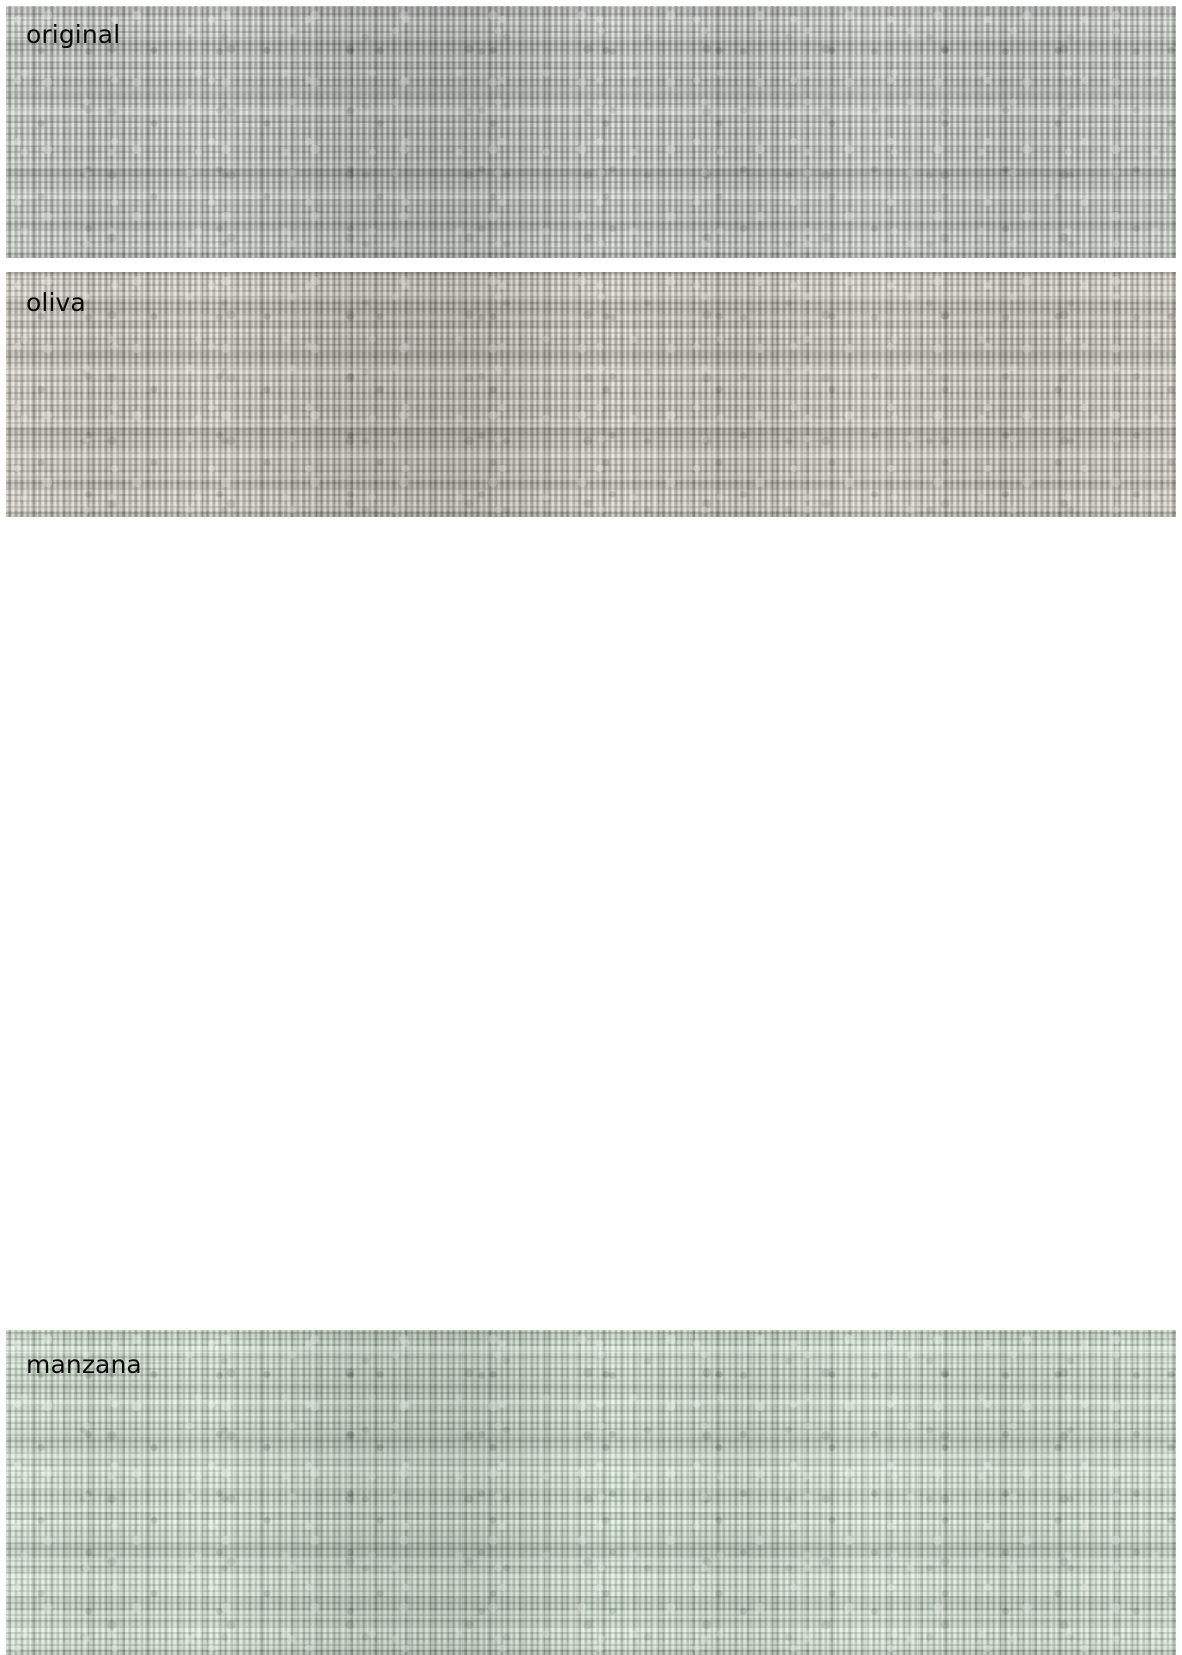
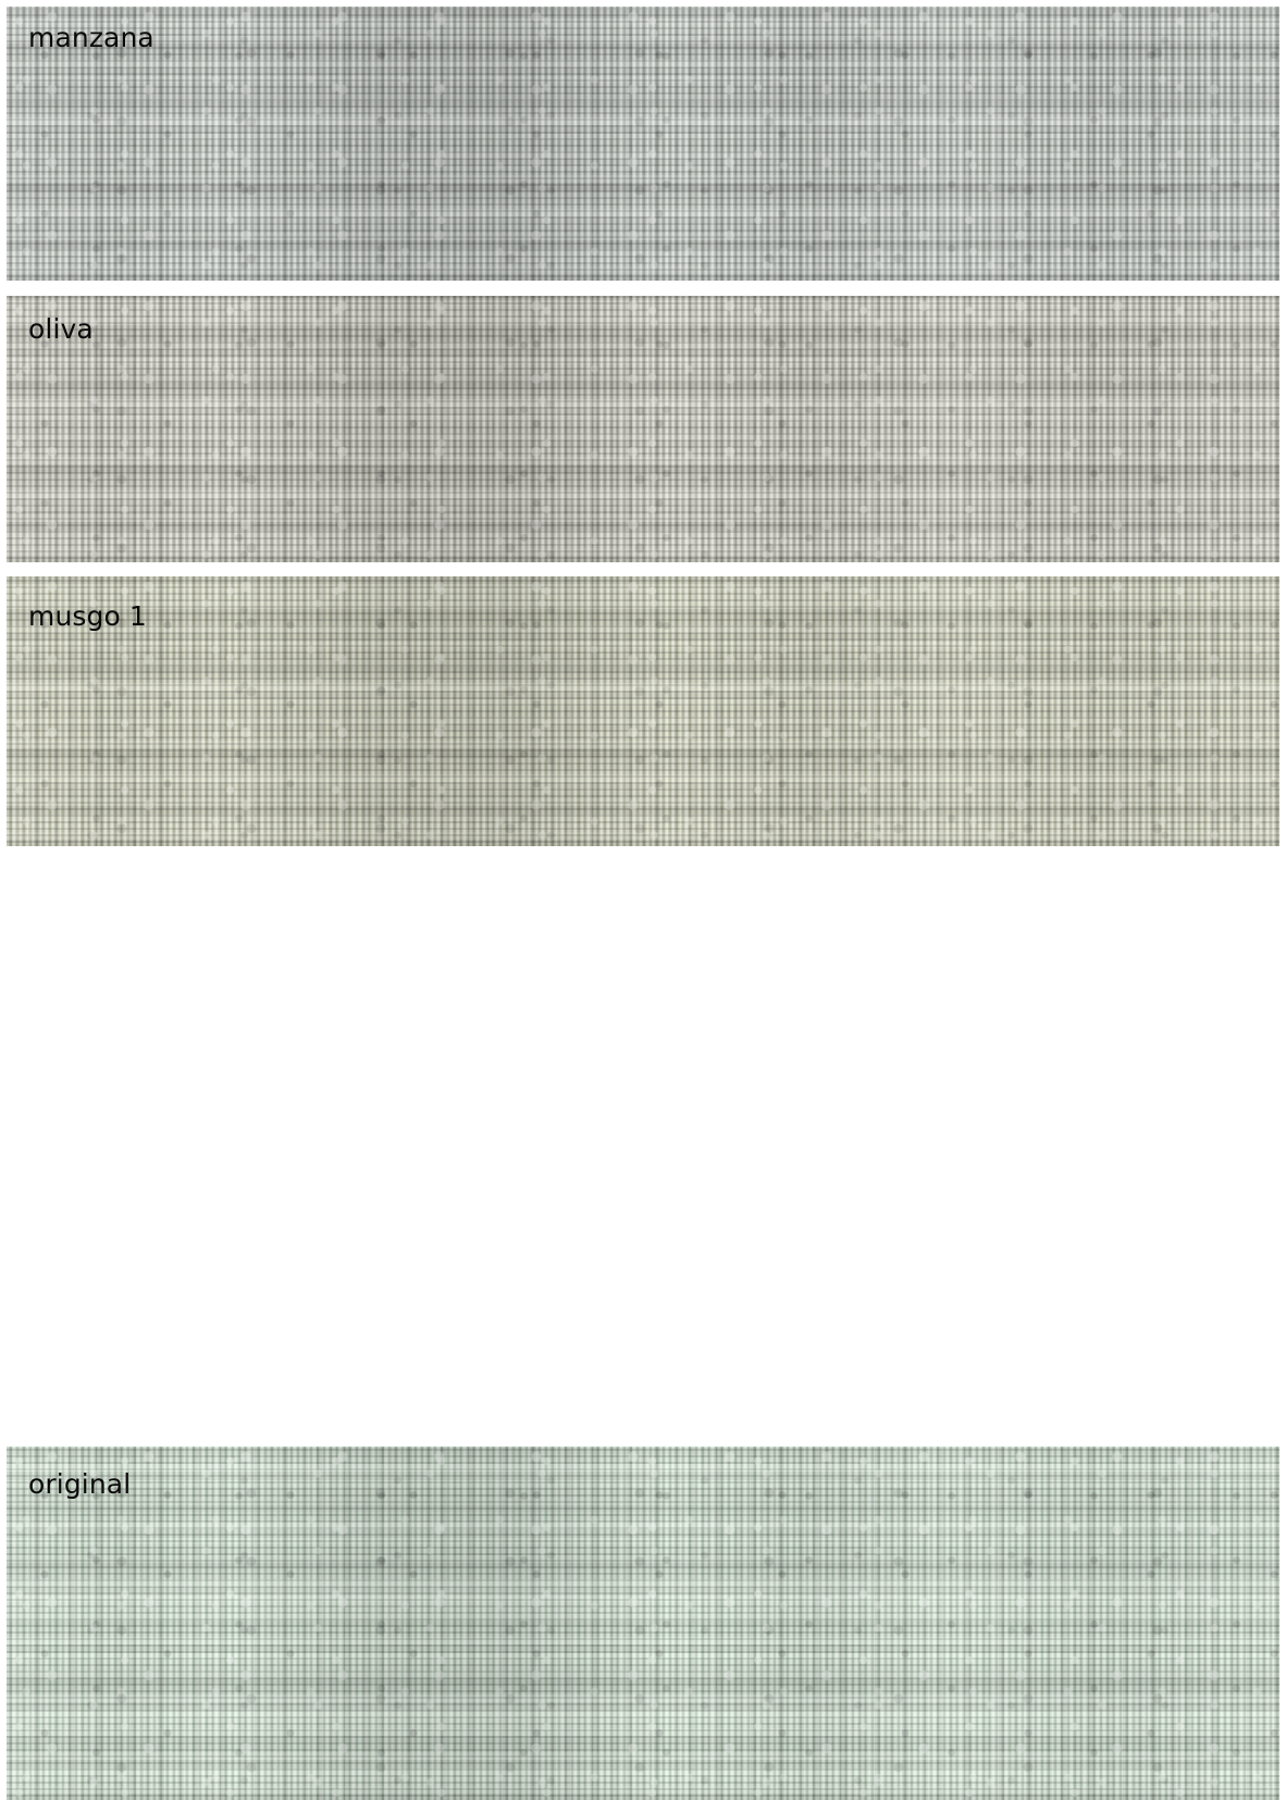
- original
+ manzana
  oliva
+ musgo 1
- manzana
+ original
